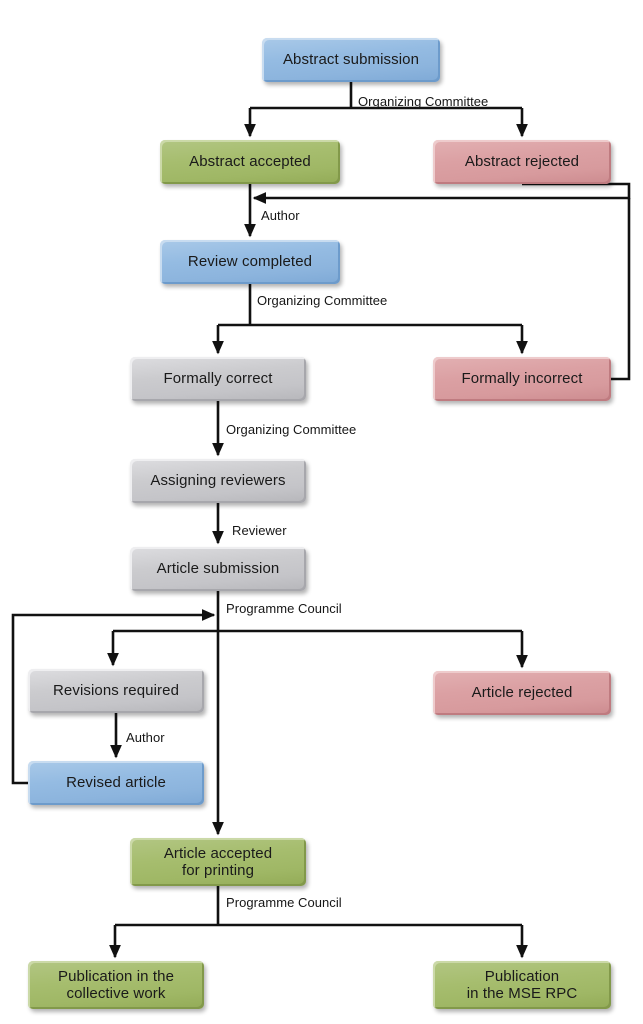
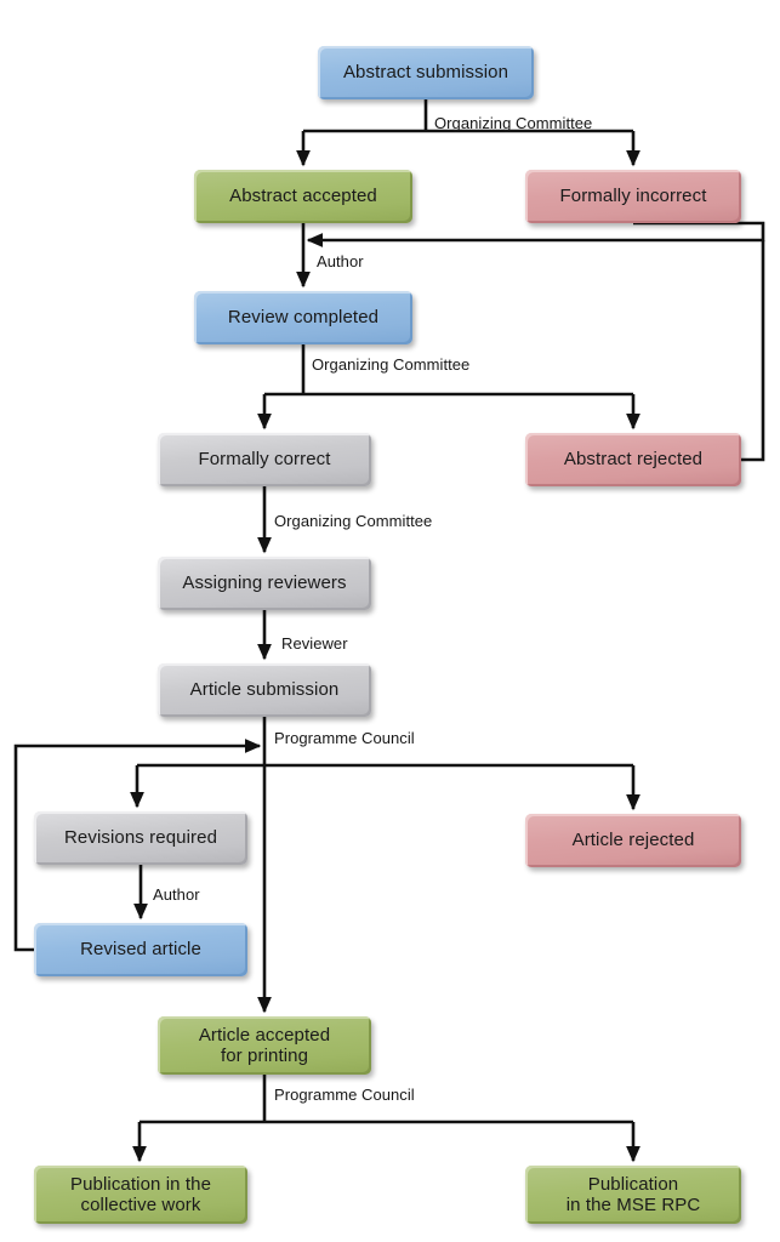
  Abstract submission
  Abstract accepted
- Abstract rejected
+ Formally incorrect
  Review completed
  Formally correct
- Formally incorrect
+ Abstract rejected
  Assigning reviewers
  Article submission
  Revisions required
  Article rejected
  Revised article
  Article accepted
  for printing
  Publication in the
  collective work
  Publication
  in the MSE RPC
  Organizing Committee
  Author
  Organizing Committee
  Organizing Committee
  Reviewer
  Programme Council
  Author
  Programme Council
